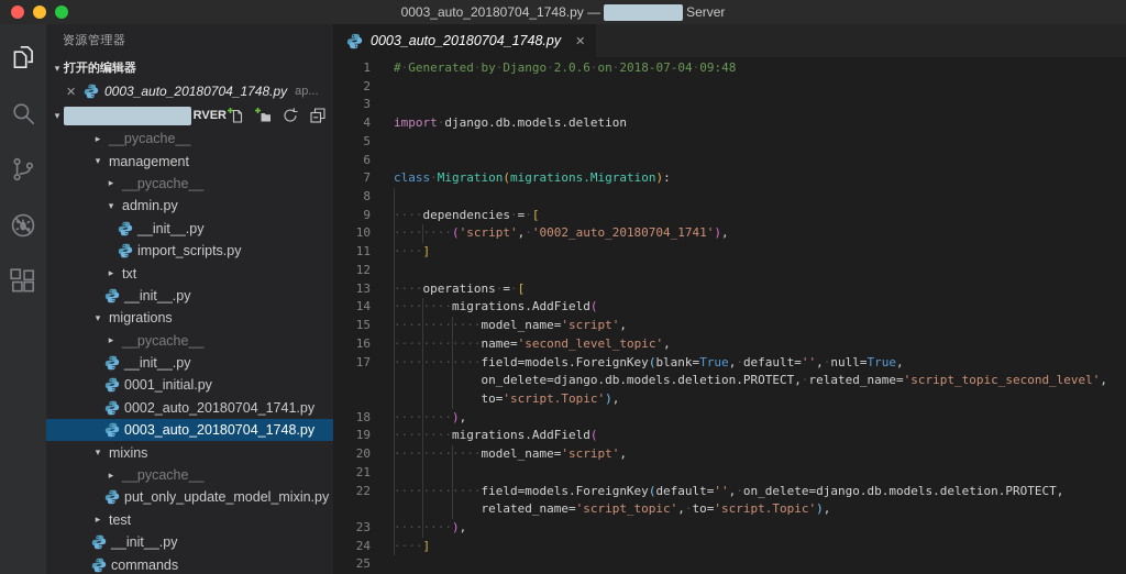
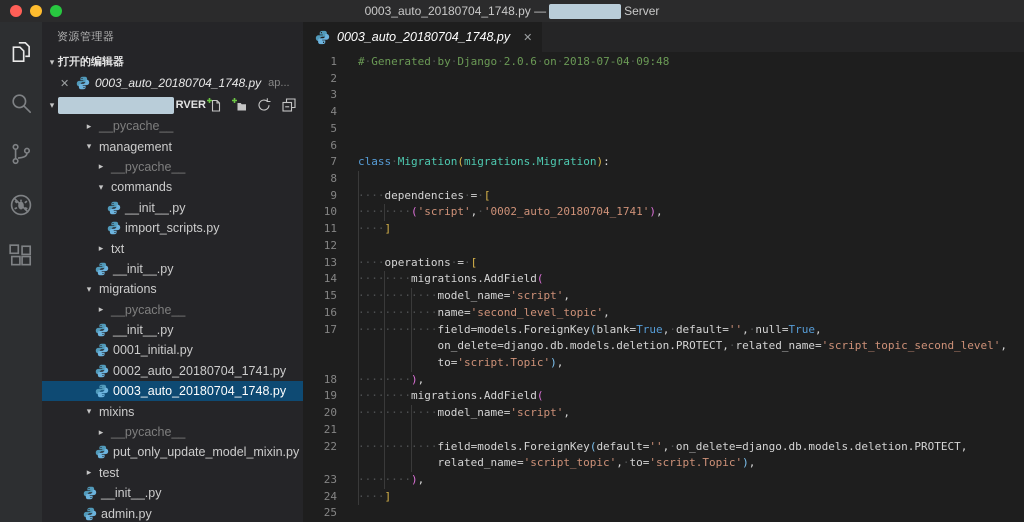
  0003_auto_20180704_1748.py —
  Server
  资源管理器
  ▾
  打开的编辑器
  ✕
  0003_auto_20180704_1748.py
  ap...
  ▾
  RVER
  ▸
  __pycache__
  ▾
  management
  ▸
  __pycache__
  ▾
- admin.py
+ commands
  __init__.py
  import_scripts.py
  ▸
  txt
  __init__.py
  ▾
  migrations
  ▸
  __pycache__
  __init__.py
  0001_initial.py
  0002_auto_20180704_1741.py
  0003_auto_20180704_1748.py
  ▾
  mixins
  ▸
  __pycache__
  put_only_update_model_mixin.py
  ▸
  test
  __init__.py
- commands
+ admin.py
  0003_auto_20180704_1748.py
  ✕
  1
  #·Generated·by·Django·2.0.6·on·2018-07-04·09:48
  2
  3
  4
- import·django.db.models.deletion
  5
  6
  7
  class·Migration(migrations.Migration):
  8
  9
  ····dependencies·=·[
  10
  ········('script',·'0002_auto_20180704_1741'),
  11
  ····]
  12
  13
  ····operations·=·[
  14
  ········migrations.AddField(
  15
  ············model_name='script',
  16
  ············name='second_level_topic',
  17
  ············field=models.ForeignKey(blank=True,·default='',·null=True,
  on_delete=django.db.models.deletion.PROTECT,·related_name='script_topic_second_level',
  to='script.Topic'),
  18
  ········),
  19
  ········migrations.AddField(
  20
  ············model_name='script',
  21
  22
  ············field=models.ForeignKey(default='',·on_delete=django.db.models.deletion.PROTECT,
  related_name='script_topic',·to='script.Topic'),
  23
  ········),
  24
  ····]
  25
